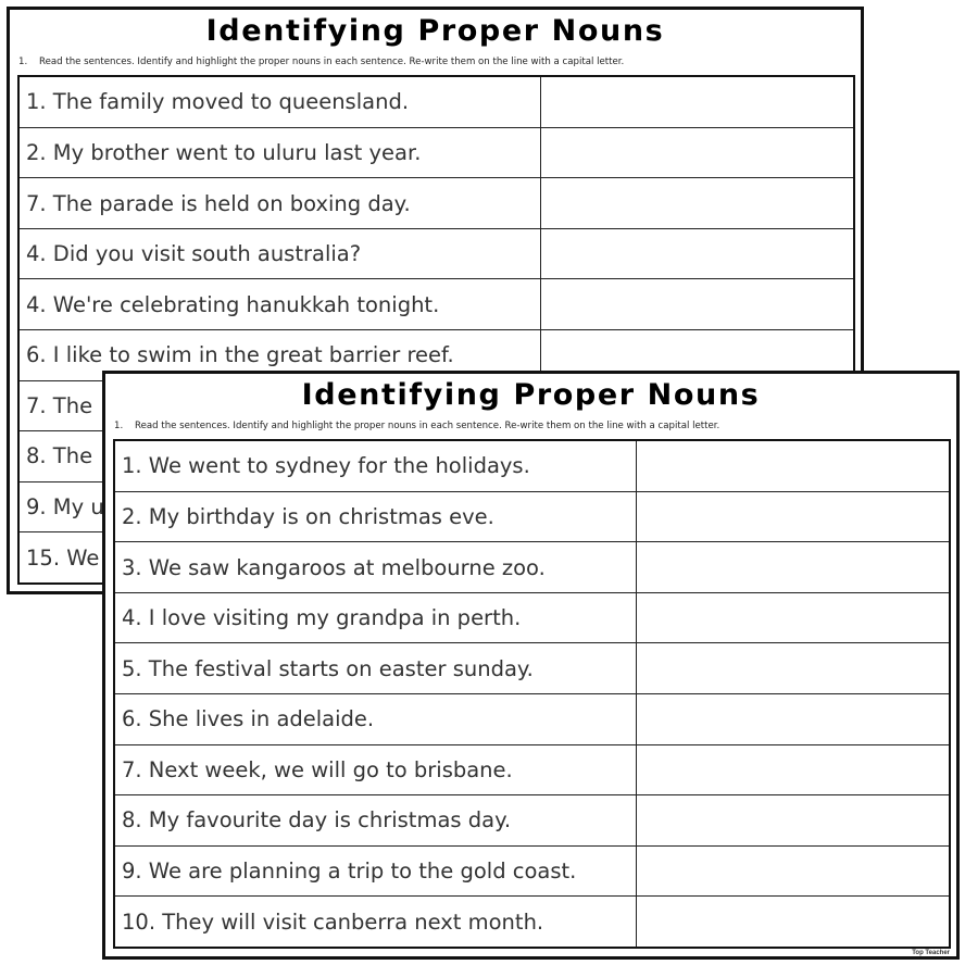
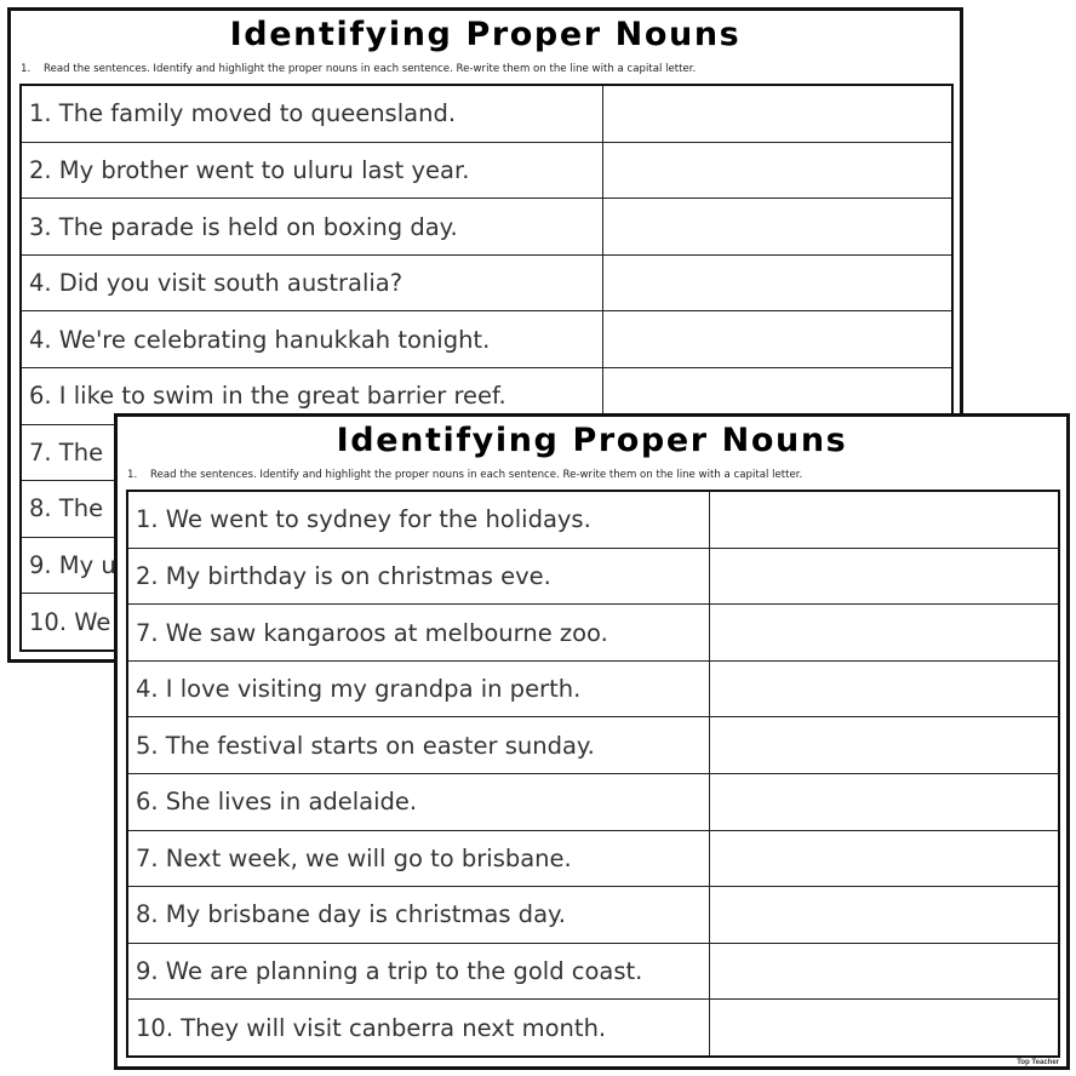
  Identifying Proper Nouns
  1. Read the sentences. Identify and highlight the proper nouns in each sentence. Re-write them on the line with a capital letter.
  1. The family moved to queensland.
  2. My brother went to uluru last year.
- 7. The parade is held on boxing day.
+ 3. The parade is held on boxing day.
  4. Did you visit south australia?
  4. We're celebrating hanukkah tonight.
  6. I like to swim in the great barrier reef.
  7. The
  8. The
  9. My u
- 15. We
+ 10. We
  Identifying Proper Nouns
  1. Read the sentences. Identify and highlight the proper nouns in each sentence. Re-write them on the line with a capital letter.
  1. We went to sydney for the holidays.
  2. My birthday is on christmas eve.
- 3. We saw kangaroos at melbourne zoo.
+ 7. We saw kangaroos at melbourne zoo.
  4. I love visiting my grandpa in perth.
  5. The festival starts on easter sunday.
  6. She lives in adelaide.
  7. Next week, we will go to brisbane.
- 8. My favourite day is christmas day.
+ 8. My brisbane day is christmas day.
  9. We are planning a trip to the gold coast.
  10. They will visit canberra next month.
